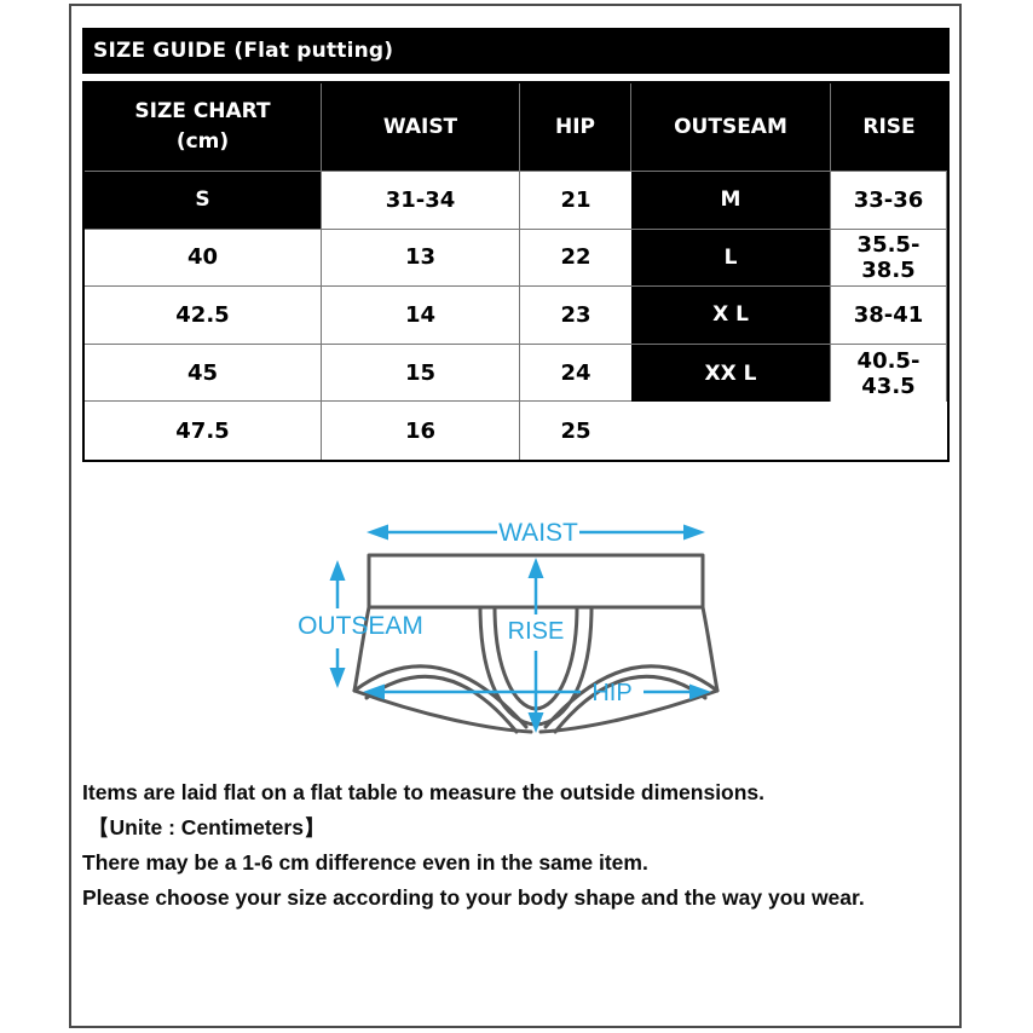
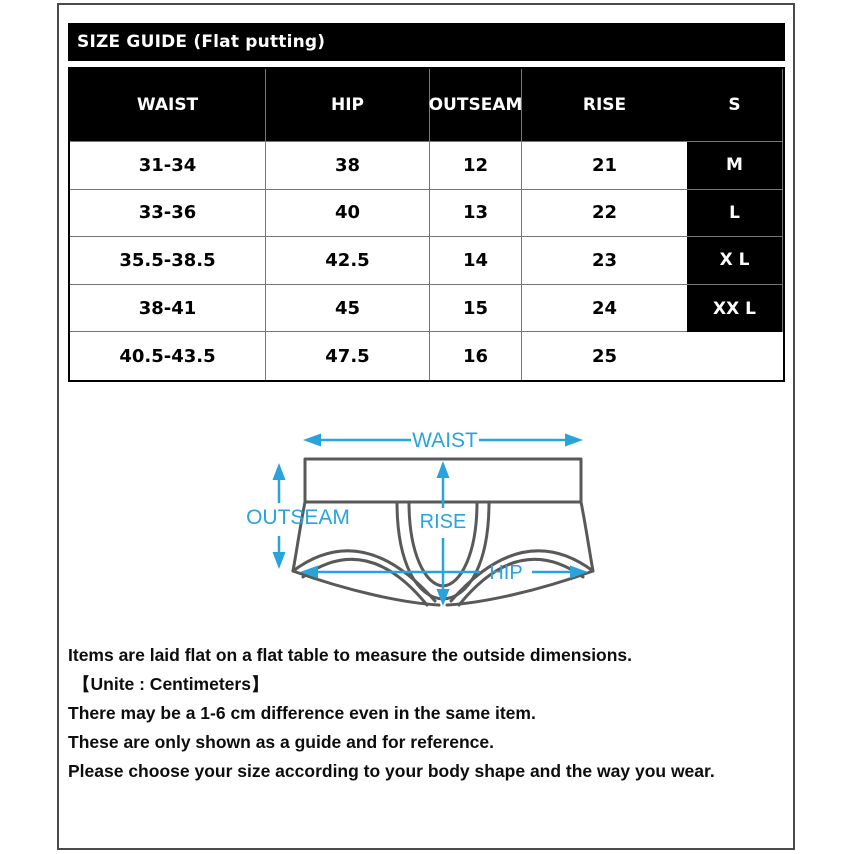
  SIZE GUIDE (Flat putting)
- SIZE CHART
- (cm)
  WAIST
  HIP
  OUTSEAM
  RISE
  S
  31-34
+ 38
+ 12
  21
  M
  33-36
  40
  13
  22
  L
  35.5-38.5
  42.5
  14
  23
  X L
  38-41
  45
  15
  24
  XX L
  40.5-43.5
  47.5
  16
  25
  WAIST
  OUTSEAM
  RISE
  HIP
  Items are laid flat on a flat table to measure the outside dimensions.
  【Unite : Centimeters】
  There may be a 1-6 cm difference even in the same item.
+ These are only shown as a guide and for reference.
  Please choose your size according to your body shape and the way you wear.
